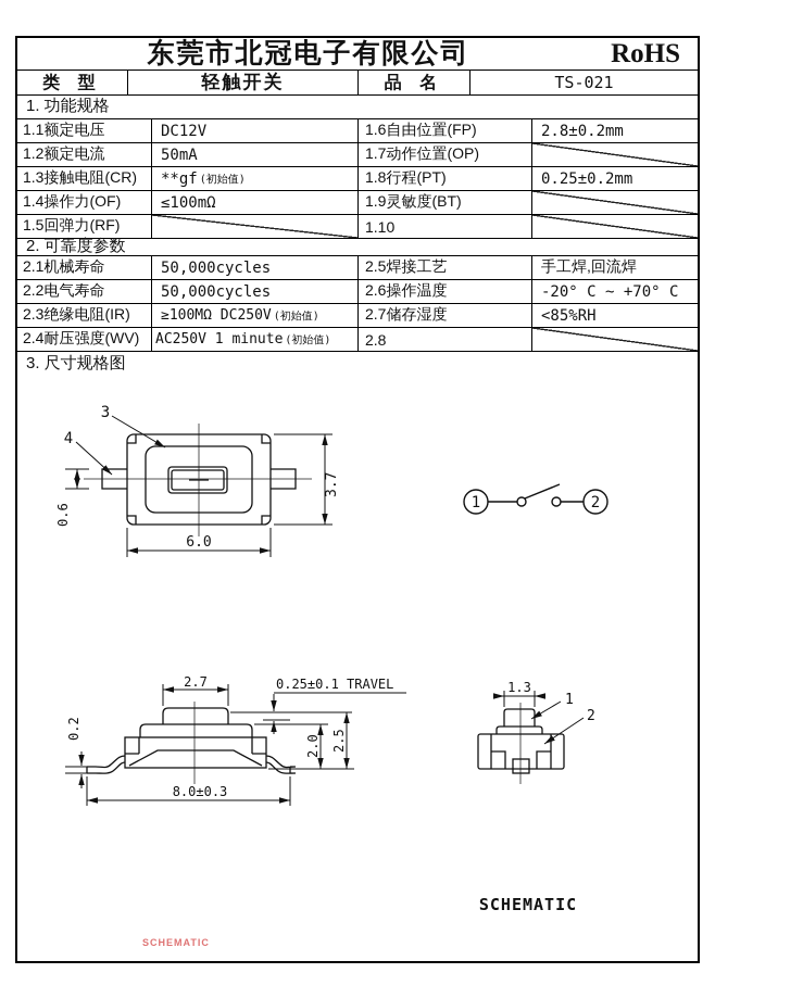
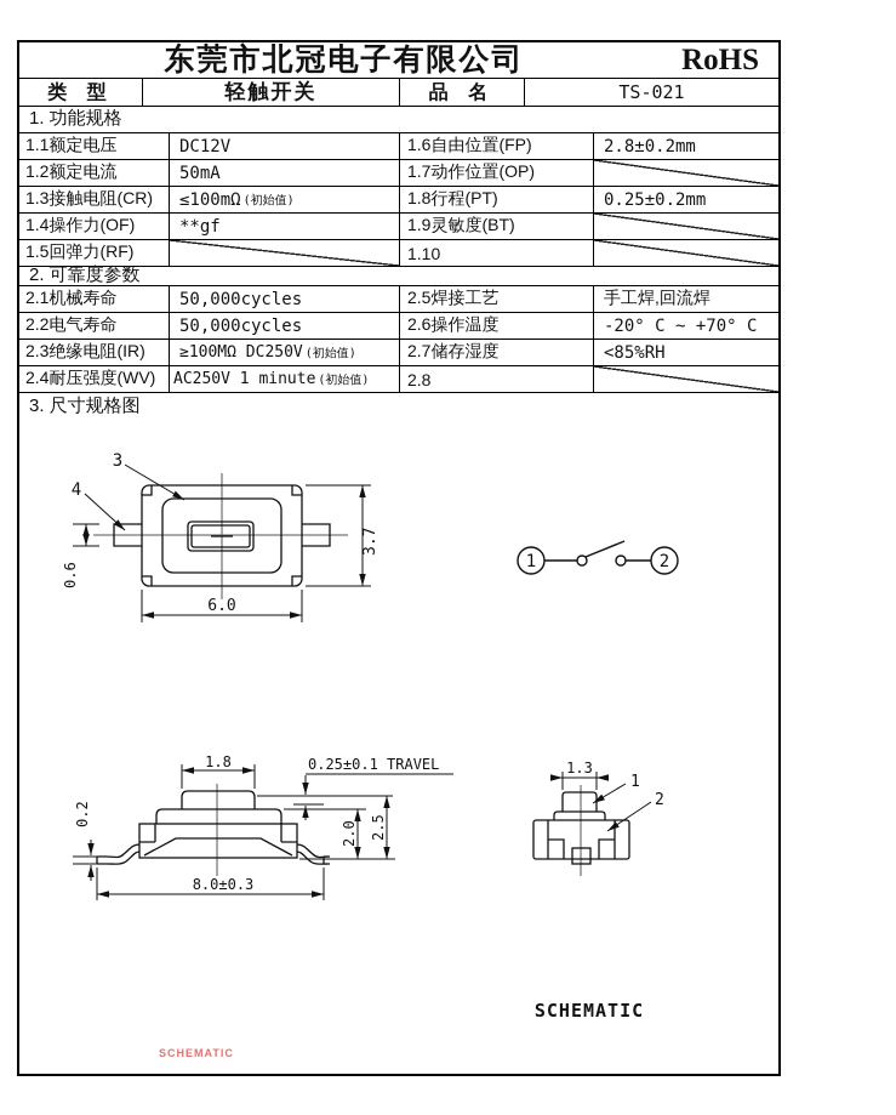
  东莞市北冠电子有限公司
  RoHS
  类 型
  轻触开关
  品 名
  TS-021
  1. 功能规格
  1.1额定电压
  DC12V
  1.6自由位置(FP)
  2.8±0.2mm
  1.2额定电流
  50mA
  1.7动作位置(OP)
  1.3接触电阻(CR)
- **gf
+ ≤100mΩ
  (初始值)
  1.8行程(PT)
  0.25±0.2mm
  1.4操作力(OF)
- ≤100mΩ
+ **gf
  1.9灵敏度(BT)
  1.5回弹力(RF)
  1.10
  2. 可靠度参数
  2.1机械寿命
  50,000cycles
  2.5焊接工艺
  手工焊,回流焊
  2.2电气寿命
  50,000cycles
  2.6操作温度
  -20° C ~ +70° C
  2.3绝缘电阻(IR)
  ≥100MΩ DC250V
  (初始值)
  2.7储存湿度
  <85%RH
  2.4耐压强度(WV)
  AC250V 1 minute
  (初始值)
  2.8
  3. 尺寸规格图
  3
  4
  6.0
  1
  2
  SCHEMATIC
- 2.7
+ 1.8
  0.25±0.1 TRAVEL
  8.0±0.3
  1.3
  1
  2
  SCHEMATIC
